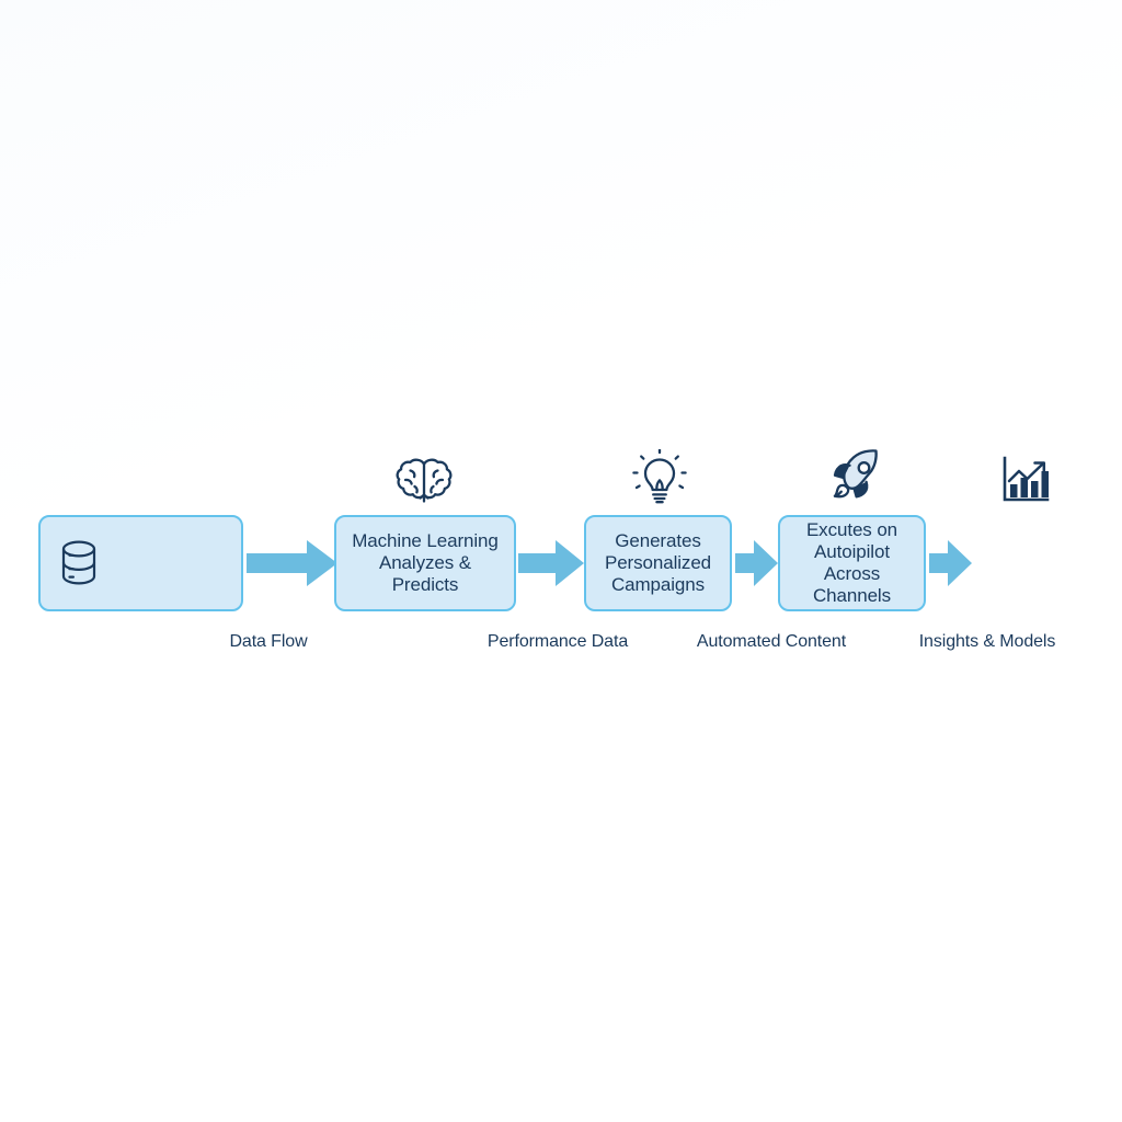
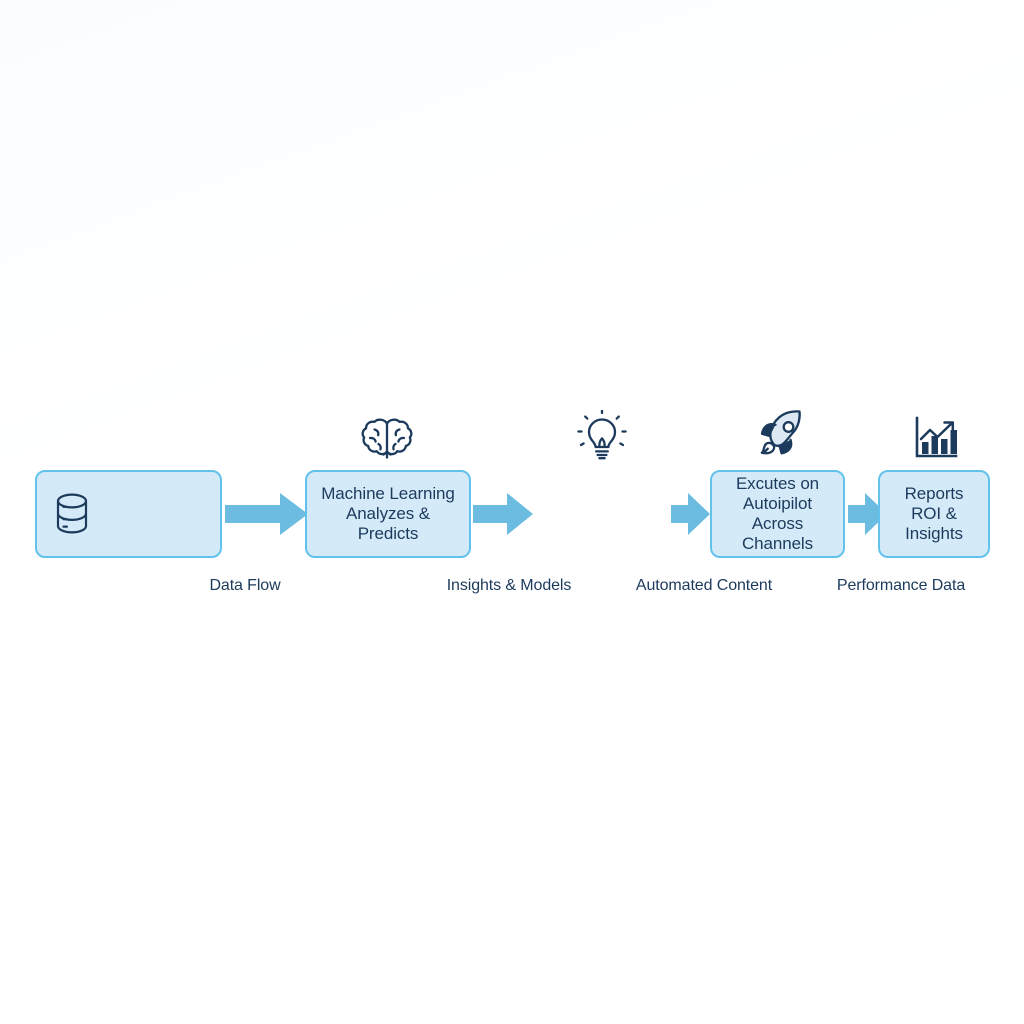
  Machine Learning
  Analyzes &
  Predicts
- Generates
- Personalized
- Campaigns
  Excutes on
  Autoipilot
  Across Channels
+ Reports
+ ROI &
+ Insights
  Data Flow
- Performance Data
+ Insights & Models
  Automated Content
- Insights & Models
+ Performance Data
